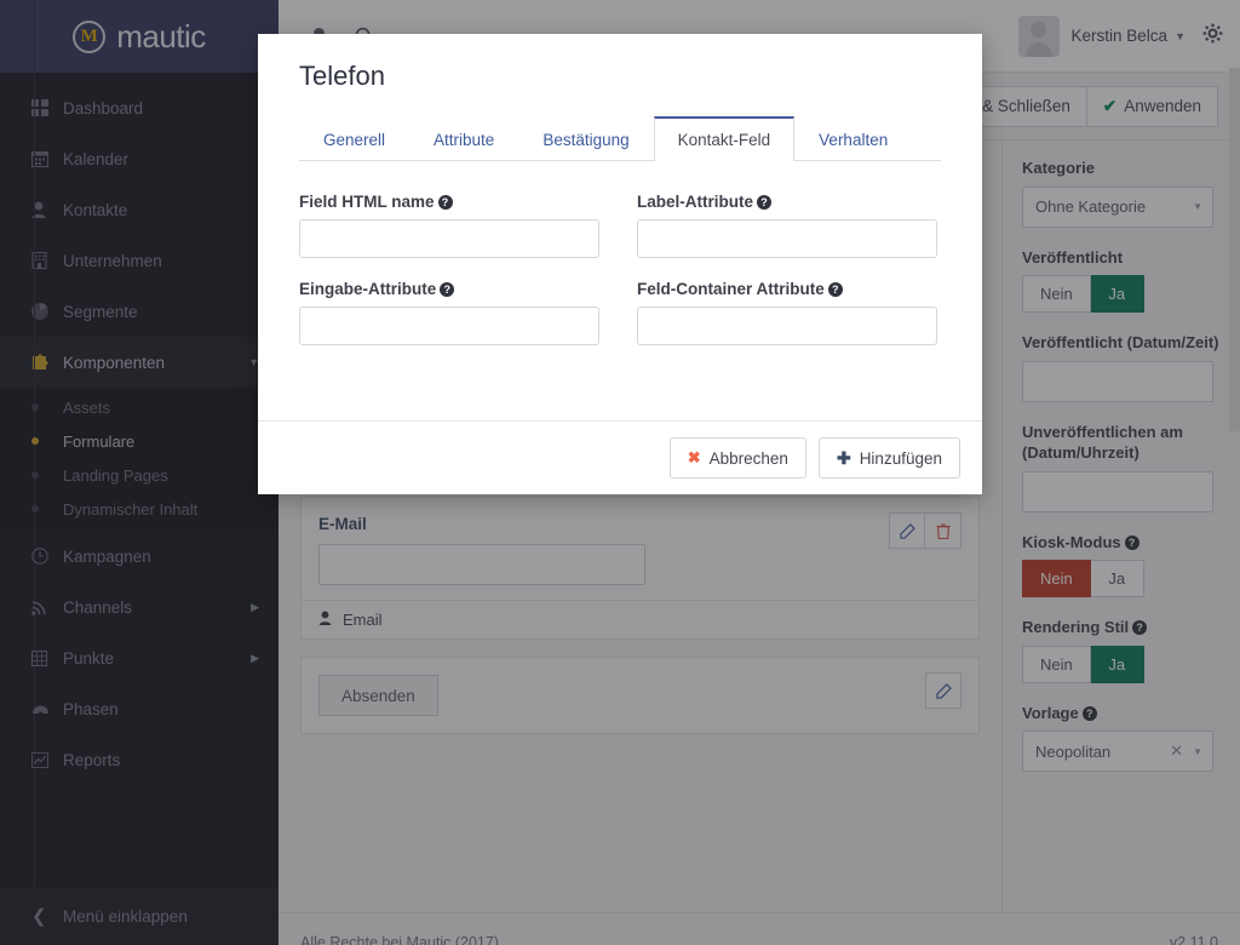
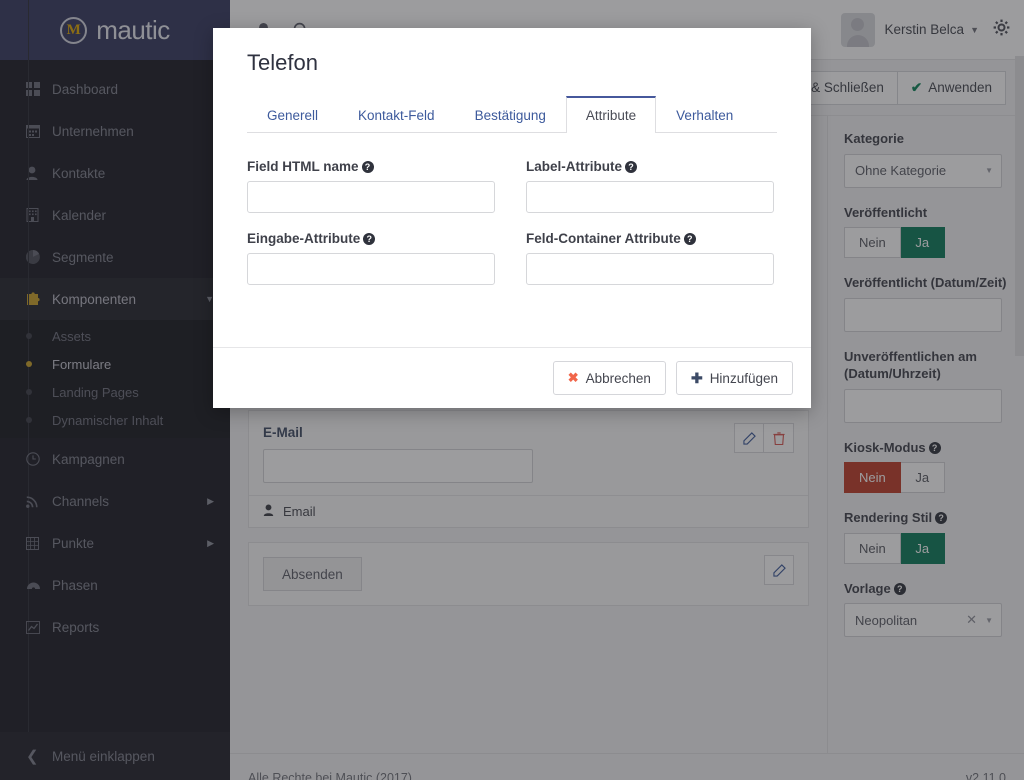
  M
  mautic
  Dashboard
- Kalender
+ Unternehmen
  Kontakte
- Unternehmen
+ Kalender
  Segmente
  Komponenten
  ▼
  Assets
  Formulare
  Landing Pages
  Dynamischer Inhalt
  Kampagnen
  Channels
  ▶
  Punkte
  ▶
  Phasen
  Reports
  ❮
  Menü einklappen
  Kerstin Belca
  ▼
  & Schließen
  ✔
  Anwenden
  E-Mail
  Email
  Absenden
  Kategorie
  Ohne Kategorie
  ▼
  Veröffentlicht
  Nein
  Ja
  Veröffentlicht (Datum/Zeit)
  Unveröffentlichen am (Datum/Uhrzeit)
  Kiosk-Modus ?
  Nein
  Ja
  Rendering Stil ?
  Nein
  Ja
  Vorlage ?
  Neopolitan
  ✕
  ▼
  Alle Rechte bei Mautic (2017)
  v2.11.0
  Telefon
  Generell
- Attribute
+ Kontakt-Feld
  Bestätigung
- Kontakt-Feld
+ Attribute
  Verhalten
  Field HTML name ?
  Label-Attribute ?
  Eingabe-Attribute ?
  Feld-Container Attribute ?
  ✖
  Abbrechen
  ✚
  Hinzufügen
